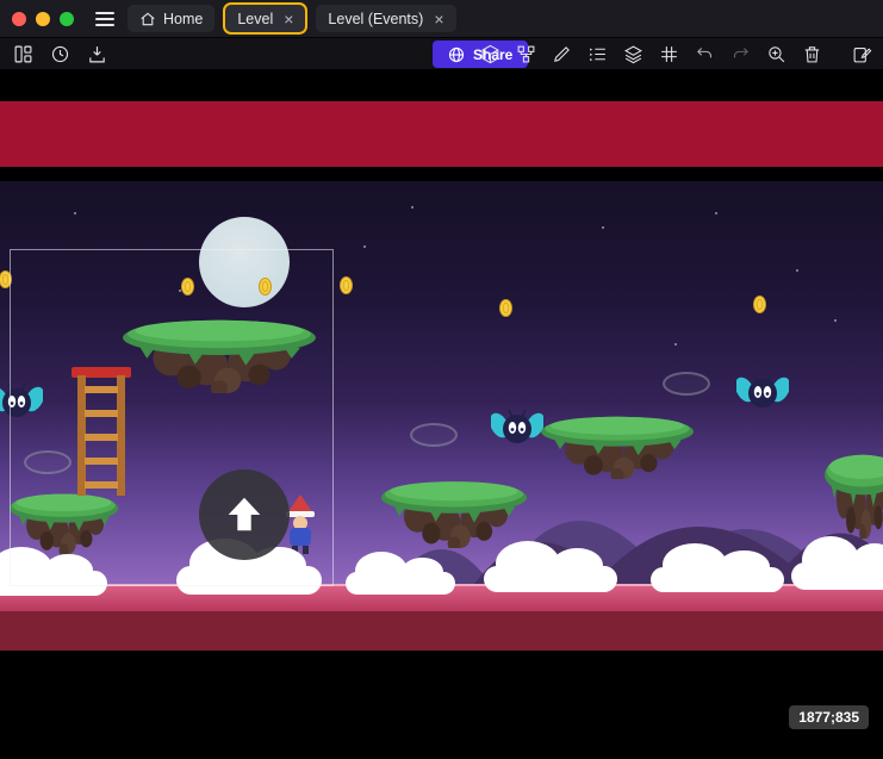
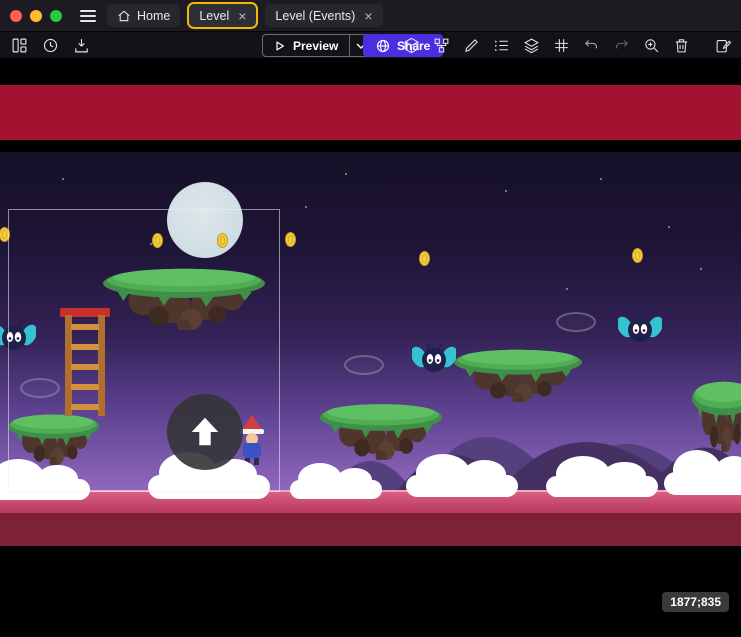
  Home
  Level
  ×
  Level (Events)
  ×
+ Preview
  Share
  1877;835
